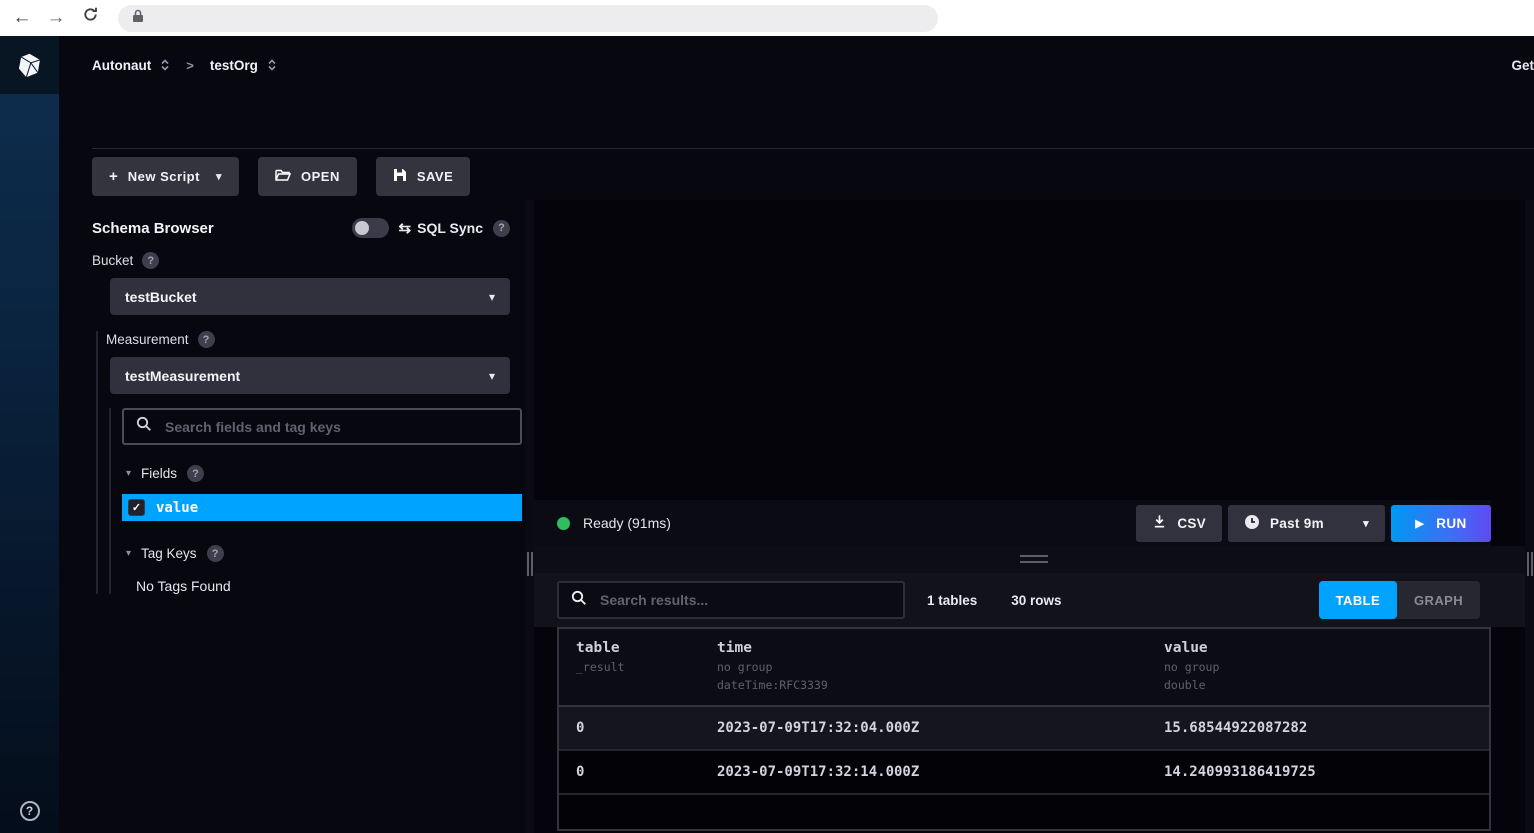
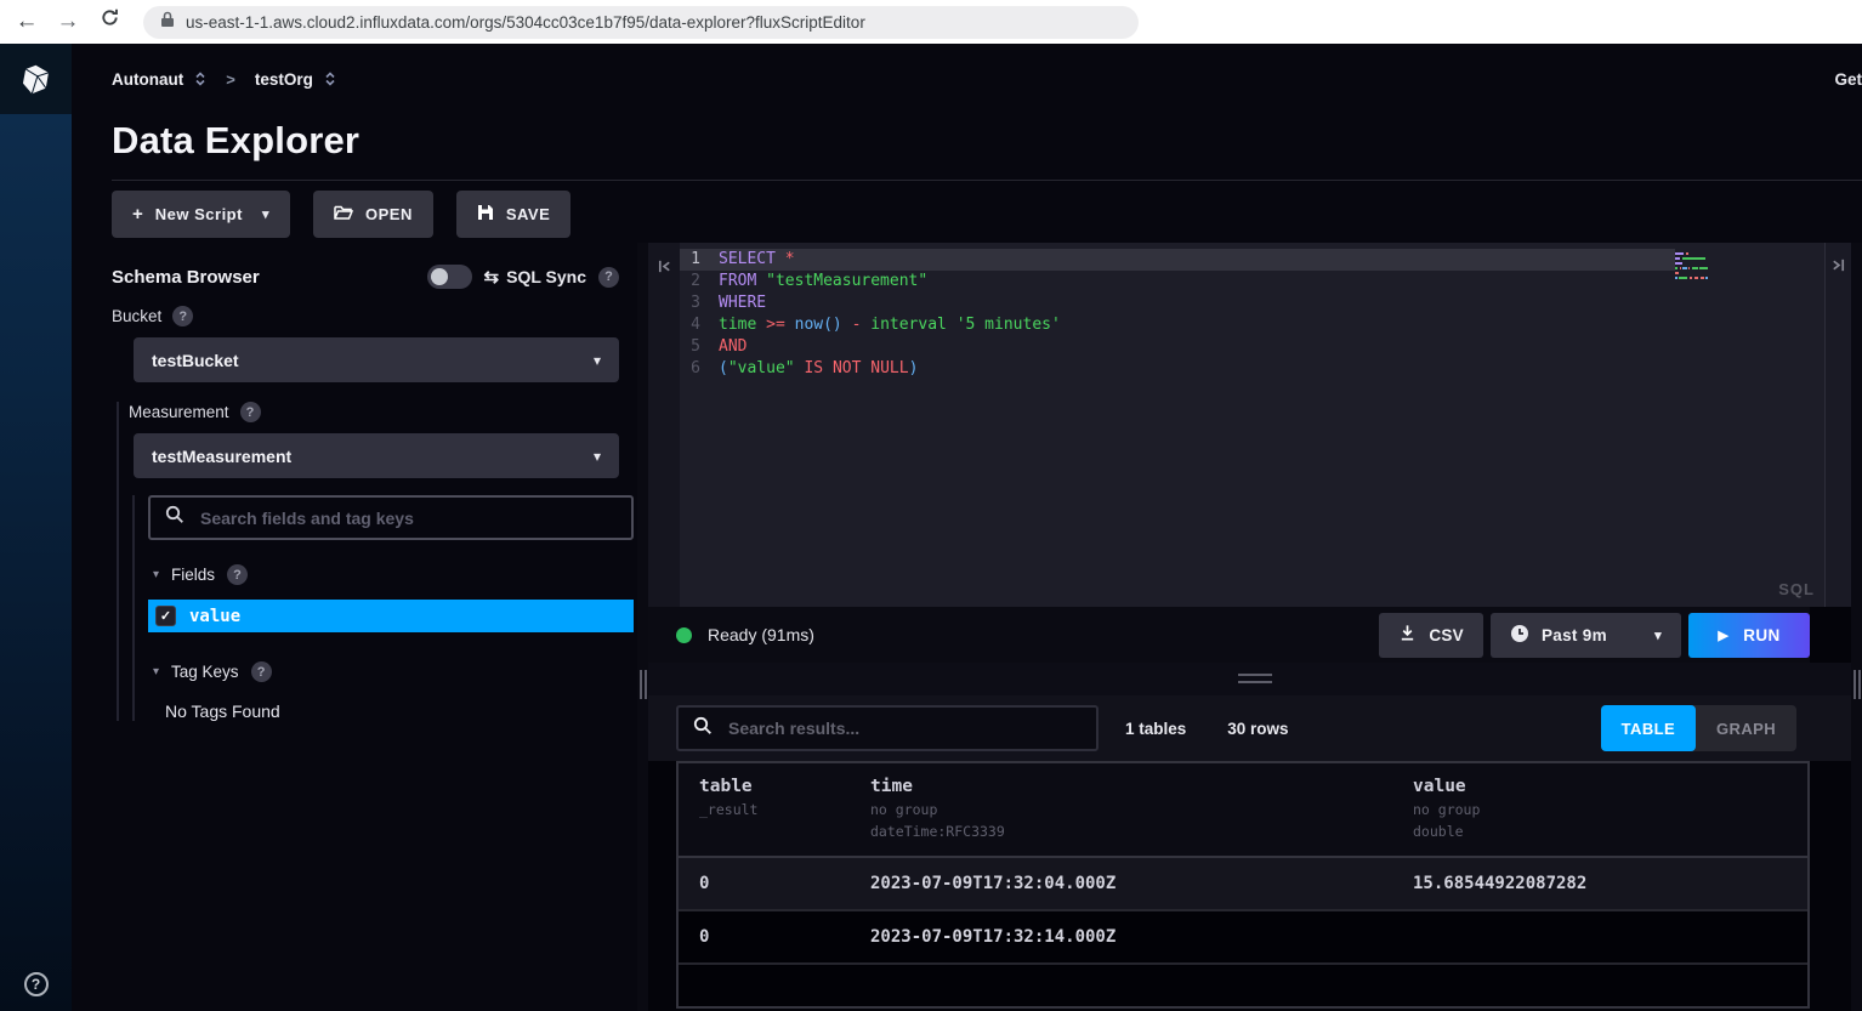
  ←
  →
+ us-east-1-1.aws.cloud2.influxdata.com/orgs/5304cc03ce1b7f95/data-explorer?fluxScriptEditor
  ?
  Autonaut
  >
  testOrg
  Get
+ Data Explorer
  +
  New Script
  ▾
  OPEN
  SAVE
  Schema Browser
  ⇆
  SQL Sync
  ?
  Bucket
  ?
  testBucket
  ▾
  Measurement
  ?
  testMeasurement
  ▾
  Search fields and tag keys
  ▾
  Fields
  ?
  ✓
  value
  ▾
  Tag Keys
  ?
  No Tags Found
+ 1
+ SELECT *
+ 2
+ FROM "testMeasurement"
+ 3
+ WHERE
+ 4
+ time >= now() - interval '5 minutes'
+ 5
+ AND
+ 6
+ ("value" IS NOT NULL)
+ SQL
  Ready (91ms)
  CSV
  Past 9m
  ▾
  ▶
  RUN
  Search results...
  1 tables
  30 rows
  TABLE
  GRAPH
  table
  _result
  time
  no group
  dateTime:RFC3339
  value
  no group
  double
  0
  2023-07-09T17:32:04.000Z
  15.68544922087282
  0
  2023-07-09T17:32:14.000Z
- 14.240993186419725
